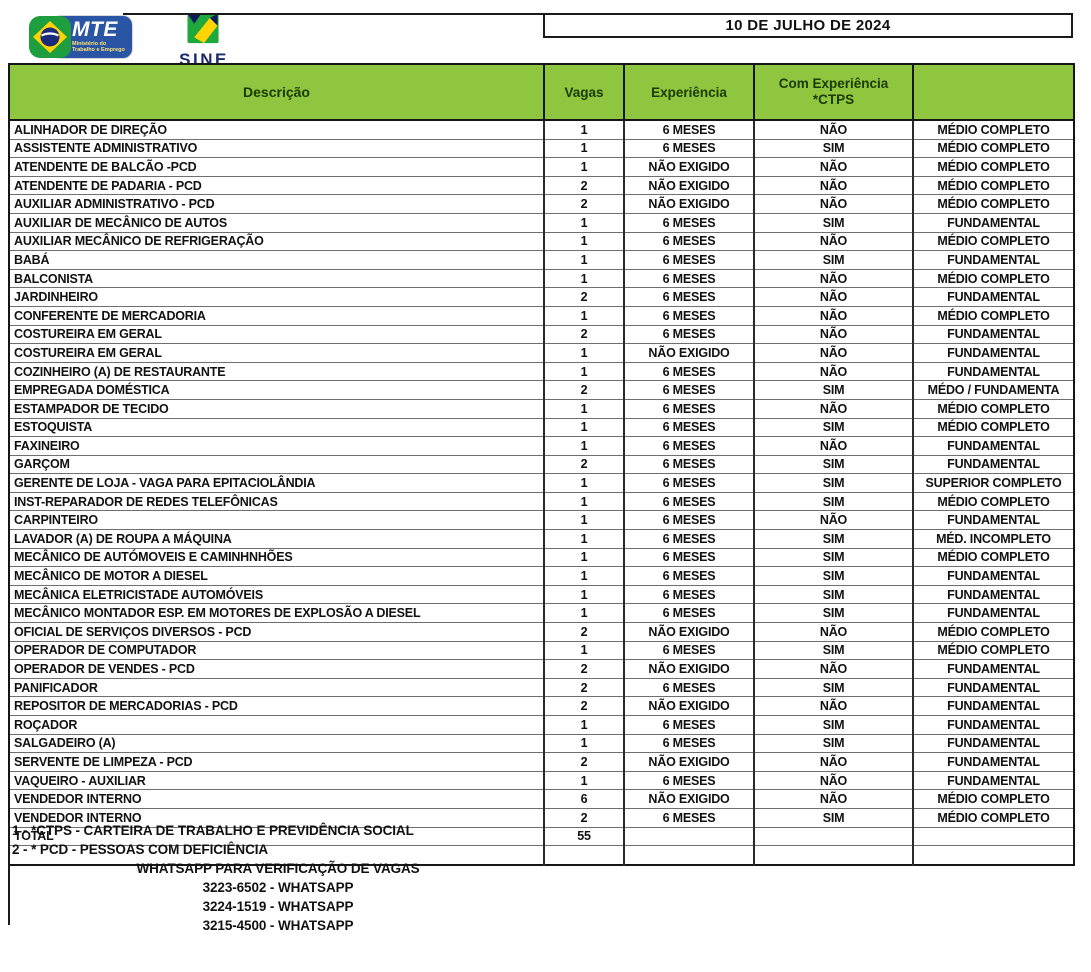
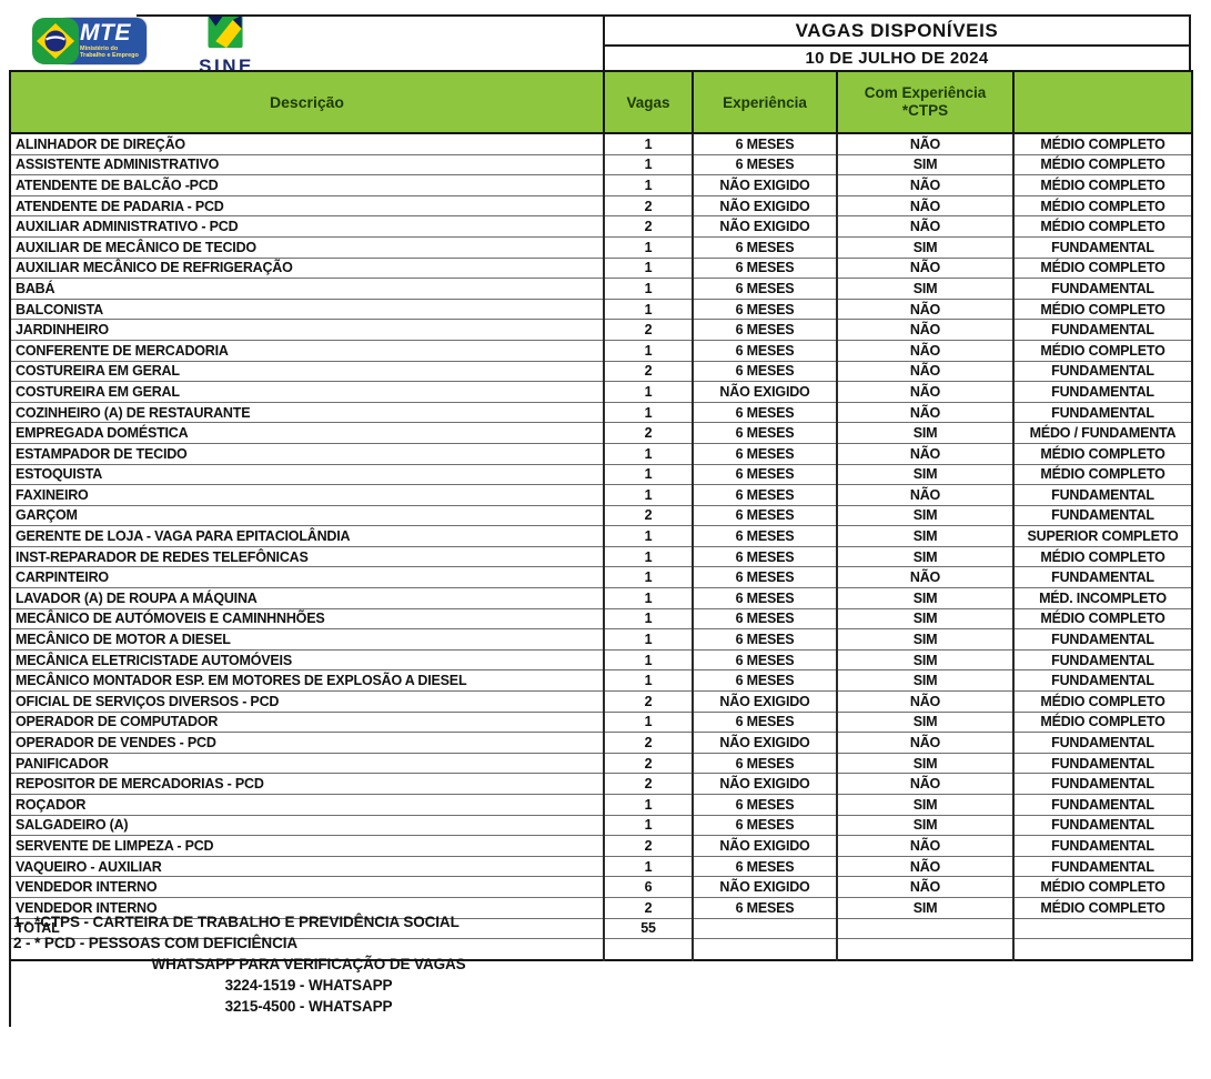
  MTE
  SINE
+ VAGAS DISPONÍVEIS
  10 DE JULHO DE 2024
  Descrição	Vagas	Experiência	Com Experiência *CTPS
  ALINHADOR DE DIREÇÃO	1	6 MESES	NÃO	MÉDIO COMPLETO
  ASSISTENTE ADMINISTRATIVO	1	6 MESES	SIM	MÉDIO COMPLETO
  ATENDENTE DE BALCÃO -PCD	1	NÃO EXIGIDO	NÃO	MÉDIO COMPLETO
  ATENDENTE DE PADARIA - PCD	2	NÃO EXIGIDO	NÃO	MÉDIO COMPLETO
  AUXILIAR ADMINISTRATIVO - PCD	2	NÃO EXIGIDO	NÃO	MÉDIO COMPLETO
- AUXILIAR DE MECÂNICO DE AUTOS	1	6 MESES	SIM	FUNDAMENTAL
+ AUXILIAR DE MECÂNICO DE TECIDO	1	6 MESES	SIM	FUNDAMENTAL
  AUXILIAR MECÂNICO DE REFRIGERAÇÃO	1	6 MESES	NÃO	MÉDIO COMPLETO
  BABÁ	1	6 MESES	SIM	FUNDAMENTAL
  BALCONISTA	1	6 MESES	NÃO	MÉDIO COMPLETO
  JARDINHEIRO	2	6 MESES	NÃO	FUNDAMENTAL
  CONFERENTE DE MERCADORIA	1	6 MESES	NÃO	MÉDIO COMPLETO
  COSTUREIRA EM GERAL	2	6 MESES	NÃO	FUNDAMENTAL
  COSTUREIRA EM GERAL	1	NÃO EXIGIDO	NÃO	FUNDAMENTAL
  COZINHEIRO (A) DE RESTAURANTE	1	6 MESES	NÃO	FUNDAMENTAL
  EMPREGADA DOMÉSTICA	2	6 MESES	SIM	MÉDO / FUNDAMENTA
  ESTAMPADOR DE TECIDO	1	6 MESES	NÃO	MÉDIO COMPLETO
  ESTOQUISTA	1	6 MESES	SIM	MÉDIO COMPLETO
  FAXINEIRO	1	6 MESES	NÃO	FUNDAMENTAL
  GARÇOM	2	6 MESES	SIM	FUNDAMENTAL
  GERENTE DE LOJA - VAGA PARA EPITACIOLÂNDIA	1	6 MESES	SIM	SUPERIOR COMPLETO
  INST-REPARADOR DE REDES TELEFÔNICAS	1	6 MESES	SIM	MÉDIO COMPLETO
  CARPINTEIRO	1	6 MESES	NÃO	FUNDAMENTAL
  LAVADOR (A) DE ROUPA A MÁQUINA	1	6 MESES	SIM	MÉD. INCOMPLETO
  MECÂNICO DE AUTÓMOVEIS E CAMINHNHÕES	1	6 MESES	SIM	MÉDIO COMPLETO
  MECÂNICO DE MOTOR A DIESEL	1	6 MESES	SIM	FUNDAMENTAL
  MECÂNICA ELETRICISTADE AUTOMÓVEIS	1	6 MESES	SIM	FUNDAMENTAL
  MECÂNICO MONTADOR ESP. EM MOTORES DE EXPLOSÃO A DIESEL	1	6 MESES	SIM	FUNDAMENTAL
  OFICIAL DE SERVIÇOS DIVERSOS - PCD	2	NÃO EXIGIDO	NÃO	MÉDIO COMPLETO
  OPERADOR DE COMPUTADOR	1	6 MESES	SIM	MÉDIO COMPLETO
  OPERADOR DE VENDES - PCD	2	NÃO EXIGIDO	NÃO	FUNDAMENTAL
  PANIFICADOR	2	6 MESES	SIM	FUNDAMENTAL
  REPOSITOR DE MERCADORIAS - PCD	2	NÃO EXIGIDO	NÃO	FUNDAMENTAL
  ROÇADOR	1	6 MESES	SIM	FUNDAMENTAL
  SALGADEIRO (A)	1	6 MESES	SIM	FUNDAMENTAL
  SERVENTE DE LIMPEZA - PCD	2	NÃO EXIGIDO	NÃO	FUNDAMENTAL
  VAQUEIRO - AUXILIAR	1	6 MESES	NÃO	FUNDAMENTAL
  VENDEDOR INTERNO	6	NÃO EXIGIDO	NÃO	MÉDIO COMPLETO
  VENDEDOR INTERNO	2	6 MESES	SIM	MÉDIO COMPLETO
  TOTAL	55
  1 - *CTPS - CARTEIRA DE TRABALHO E PREVIDÊNCIA SOCIAL
  2 - * PCD - PESSOAS COM DEFICIÊNCIA
  WHATSAPP PARA VERIFICAÇÃO DE VAGAS
- 3223-6502 - WHATSAPP
  3224-1519 - WHATSAPP
  3215-4500 - WHATSAPP
